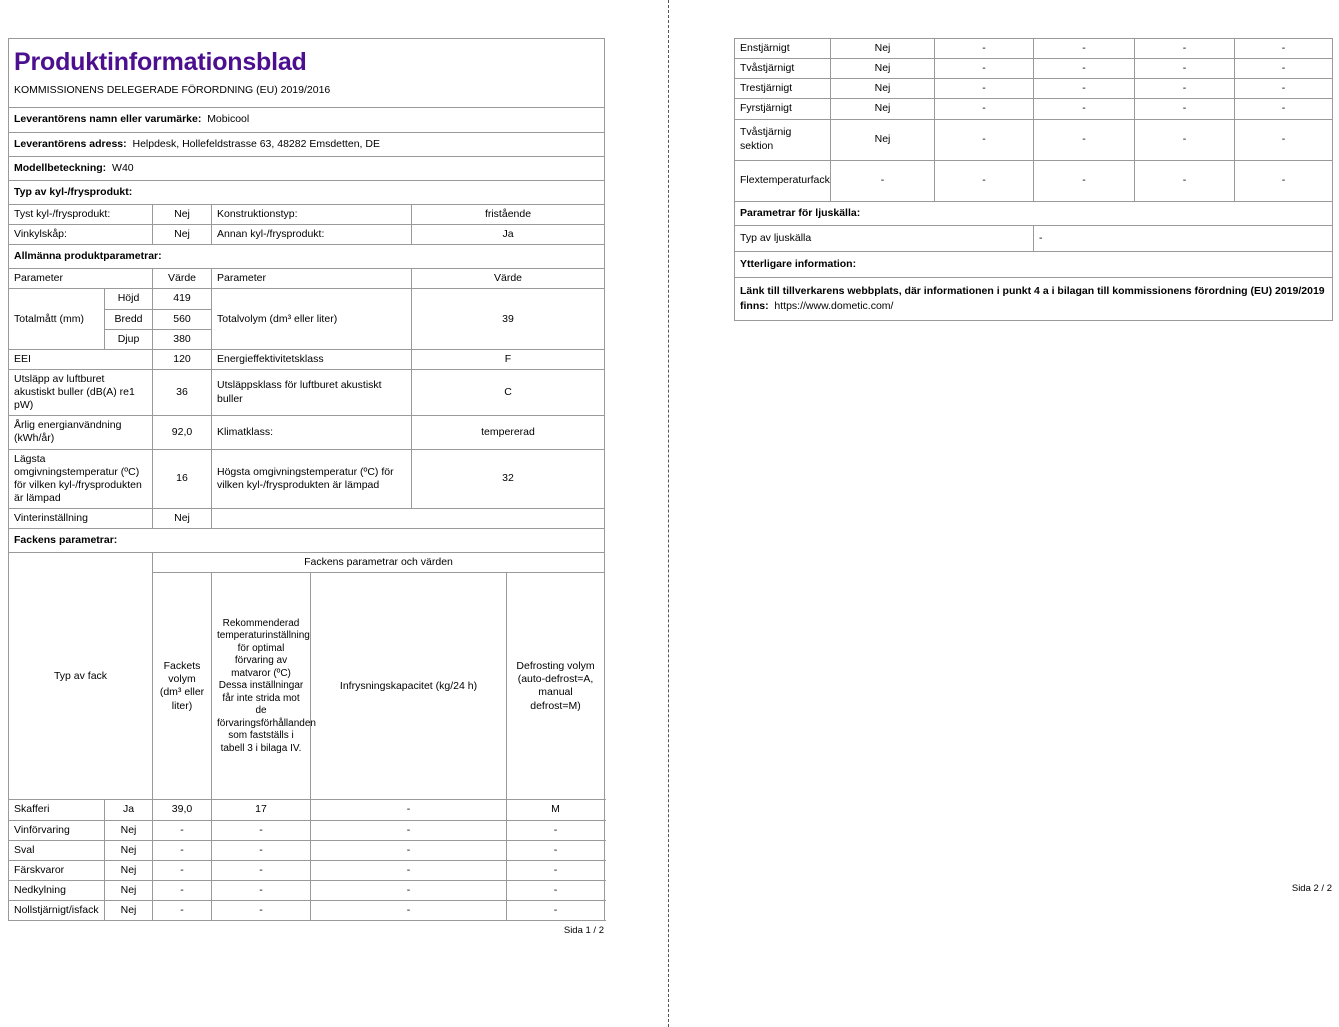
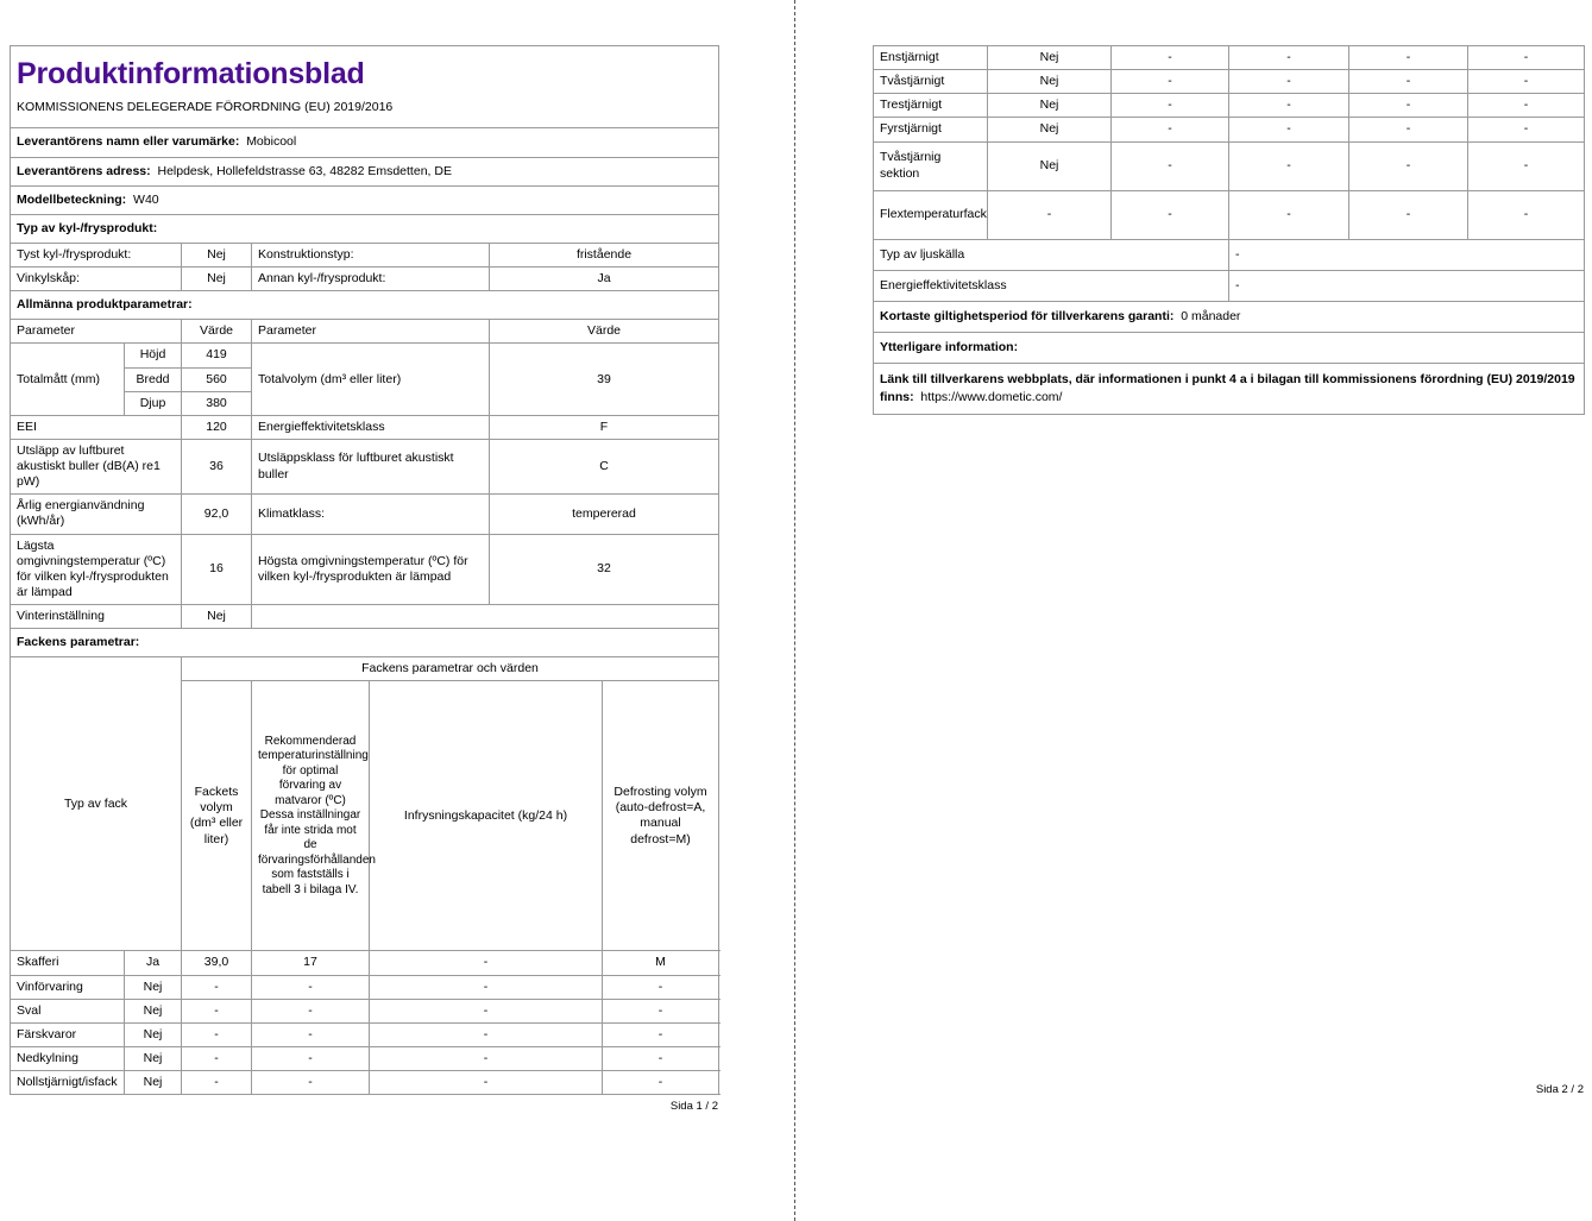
  Produktinformationsblad KOMMISSIONENS DELEGERADE FÖRORDNING (EU) 2019/2016
  Leverantörens namn eller varumärke: Mobicool
  Leverantörens adress: Helpdesk, Hollefeldstrasse 63, 48282 Emsdetten, DE
  Modellbeteckning: W40
  Typ av kyl-/frysprodukt:
  Tyst kyl-/frysprodukt:	Nej	Konstruktionstyp:	fristående
  Vinkylskåp:	Nej	Annan kyl-/frysprodukt:	Ja
  Allmänna produktparametrar:
  Parameter	Värde	Parameter	Värde
  Totalmått (mm)	Höjd	419	Totalvolym (dm³ eller liter)	39
  Bredd	560
  Djup	380
  EEI	120	Energieffektivitetsklass	F
  Utsläpp av luftburet akustiskt buller (dB(A) re1 pW)	36	Utsläppsklass för luftburet akustiskt buller	C
  Årlig energianvändning (kWh/år)	92,0	Klimatklass:	tempererad
  Lägsta omgivningstemperatur (ºC) för vilken kyl-/frysprodukten är lämpad	16	Högsta omgivningstemperatur (ºC) för vilken kyl-/frysprodukten är lämpad	32
  Vinterinställning	Nej
  Fackens parametrar:
  Typ av fack	Fackens parametrar och värden
  Fackets volym (dm³ eller liter)	Rekommenderad temperaturinställning för optimal förvaring av matvaror (ºC) Dessa inställningar får inte strida mot de förvaringsförhållanden som fastställs i tabell 3 i bilaga IV.	Infrysningskapacitet (kg/24 h)	Defrosting volym (auto-defrost=A, manual defrost=M)
  Skafferi	Ja	39,0	17	-	M
  Vinförvaring	Nej	-	-	-	-
  Sval	Nej	-	-	-	-
  Färskvaror	Nej	-	-	-	-
  Nedkylning	Nej	-	-	-	-
  Nollstjärnigt/isfack	Nej	-	-	-	-
  Sida 1 / 2
  Enstjärnigt	Nej	-	-	-	-
  Tvåstjärnigt	Nej	-	-	-	-
  Trestjärnigt	Nej	-	-	-	-
  Fyrstjärnigt	Nej	-	-	-	-
  Tvåstjärnig sektion	Nej	-	-	-	-
  Flextemperaturfack	-	-	-	-	-
- Parametrar för ljuskälla:
  Typ av ljuskälla	-
+ Energieffektivitetsklass	-
+ Kortaste giltighetsperiod för tillverkarens garanti: 0 månader
  Ytterligare information:
  Länk till tillverkarens webbplats, där informationen i punkt 4 a i bilagan till kommissionens förordning (EU) 2019/2019 finns: https://www.dometic.com/
  Sida 2 / 2
